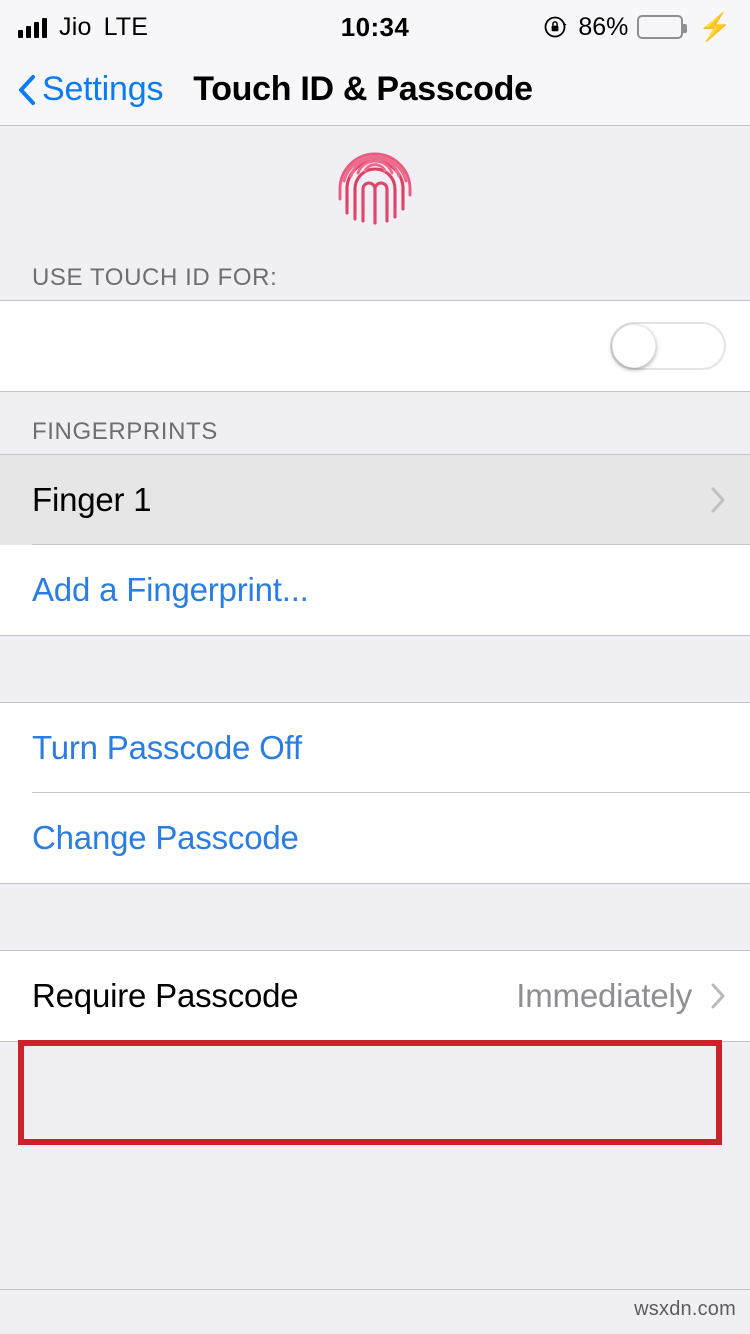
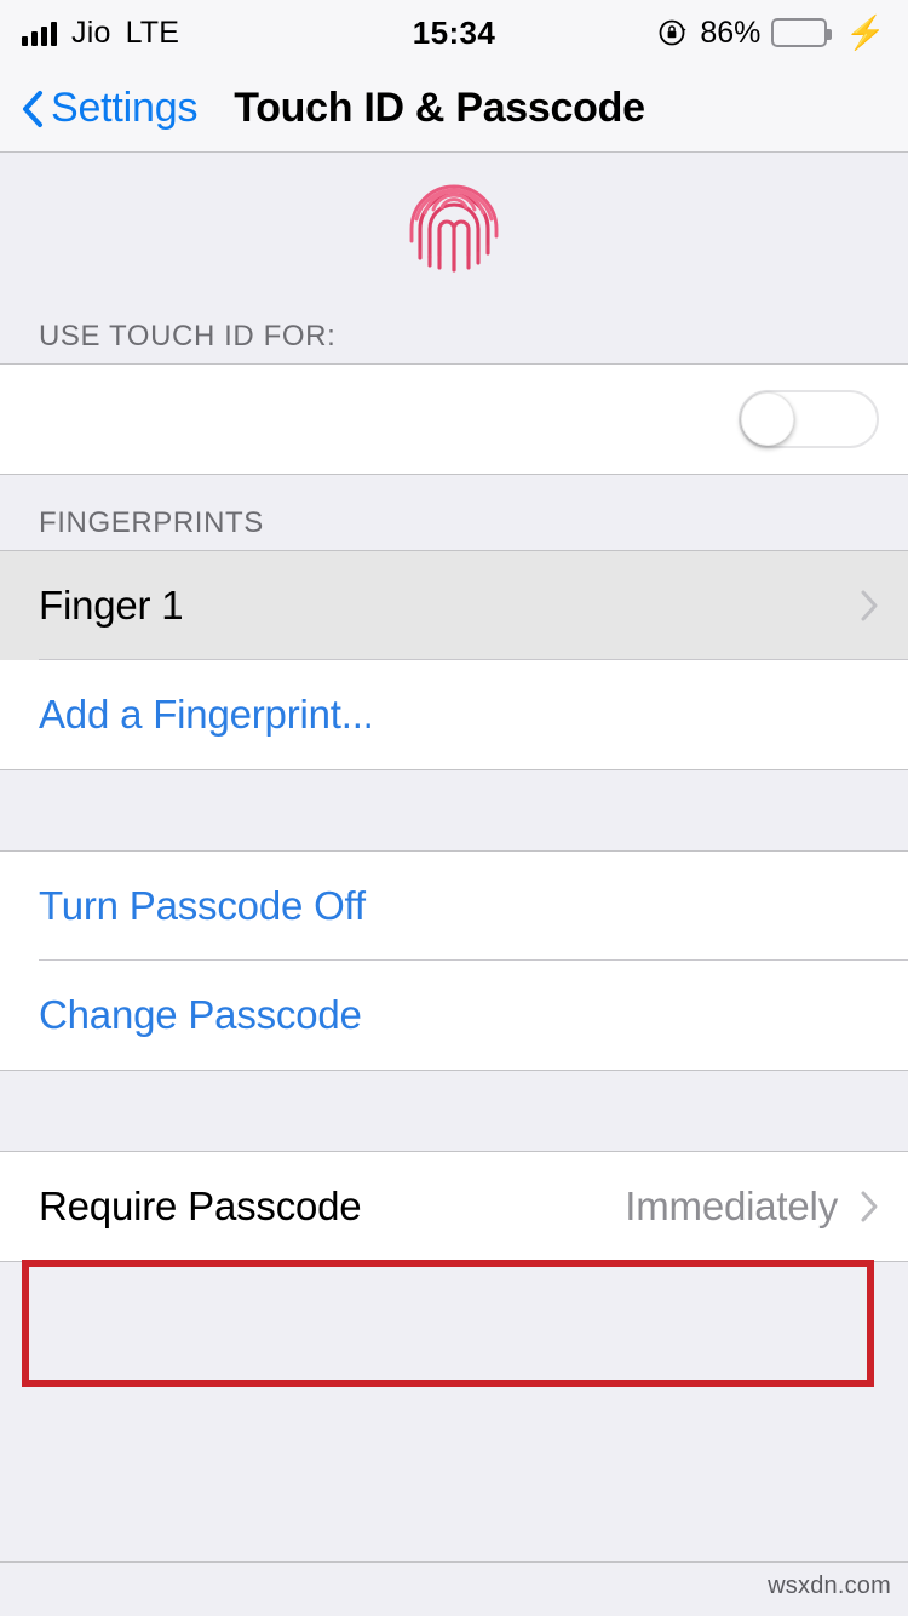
  Jio
  LTE
- 10:34
+ 15:34
  86%
  ⚡
  Settings
  Touch ID & Passcode
  USE TOUCH ID FOR:
  FINGERPRINTS
  Finger 1
  Add a Fingerprint...
  Turn Passcode Off
  Change Passcode
  Require Passcode
  Immediately
  wsxdn.com
